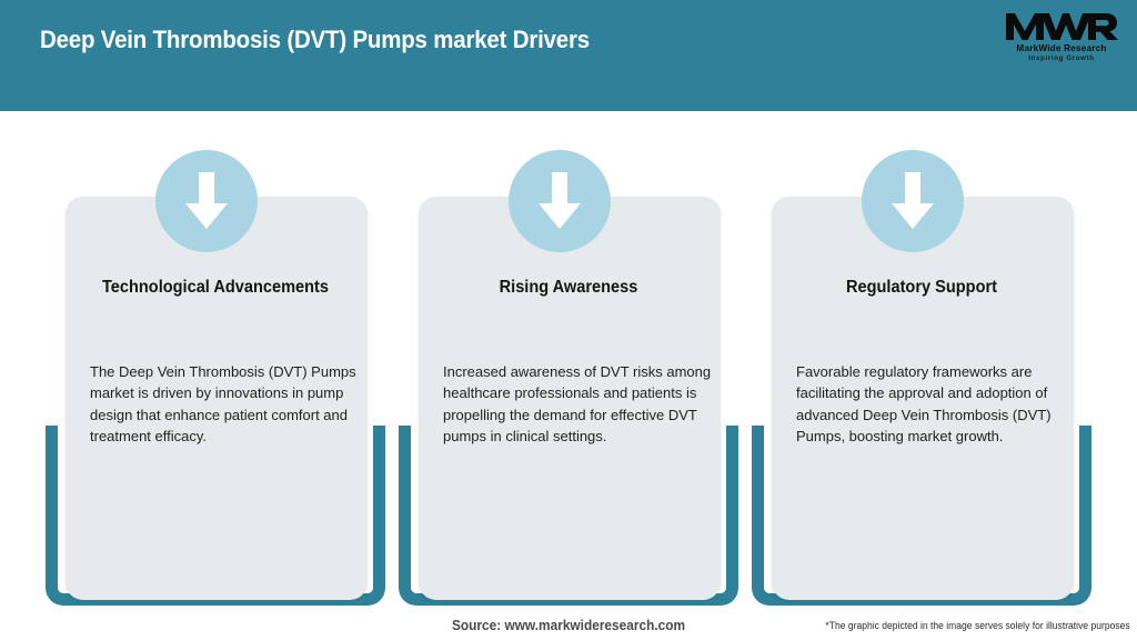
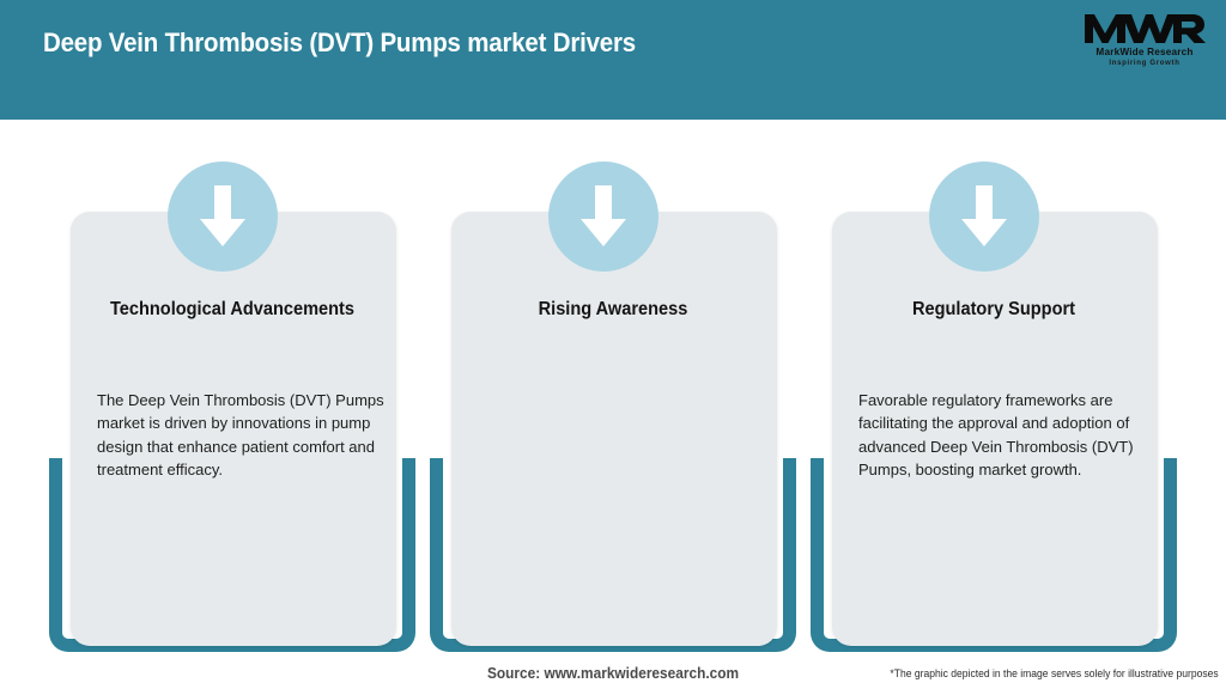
  Deep Vein Thrombosis (DVT) Pumps market Drivers
  MarkWide Research
  Technological Advancements
  The Deep Vein Thrombosis (DVT) Pumps market is driven by innovations in pump design that enhance patient comfort and treatment efficacy.
  Rising Awareness
- Increased awareness of DVT risks among healthcare professionals and patients is propelling the demand for effective DVT pumps in clinical settings.
  Regulatory Support
  Favorable regulatory frameworks are facilitating the approval and adoption of advanced Deep Vein Thrombosis (DVT) Pumps, boosting market growth.
  Source: www.markwideresearch.com
  *The graphic depicted in the image serves solely for illustrative purposes
